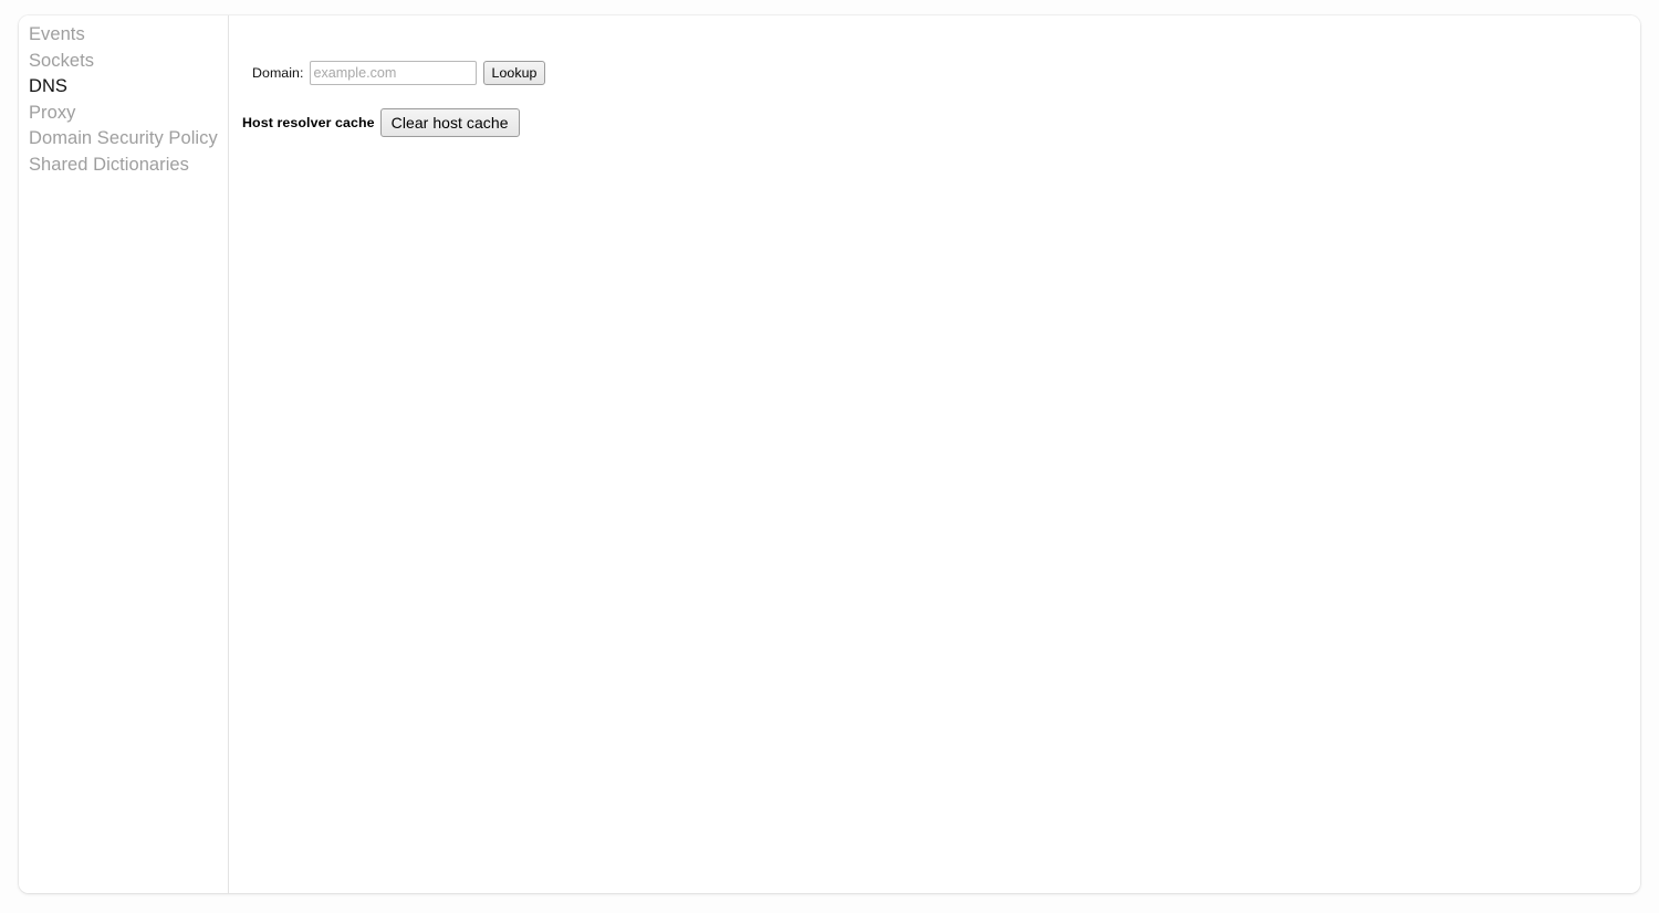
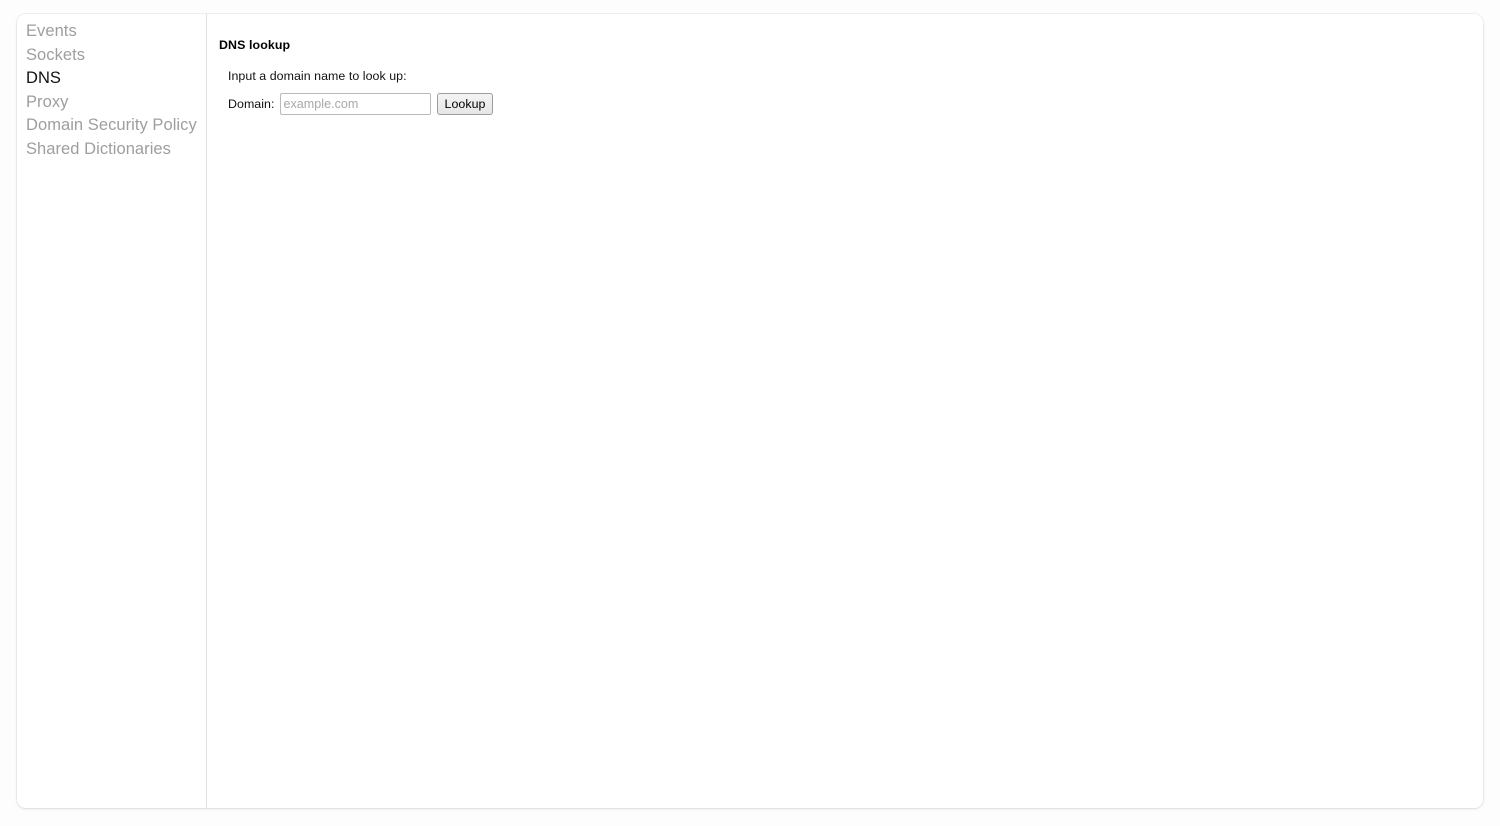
  Events
  Sockets
  DNS
  Proxy
  Domain Security Policy
  Shared Dictionaries
+ DNS lookup
+ Input a domain name to look up:
  Domain:
  example.com
  Lookup
- Host resolver cache
- Clear host cache
